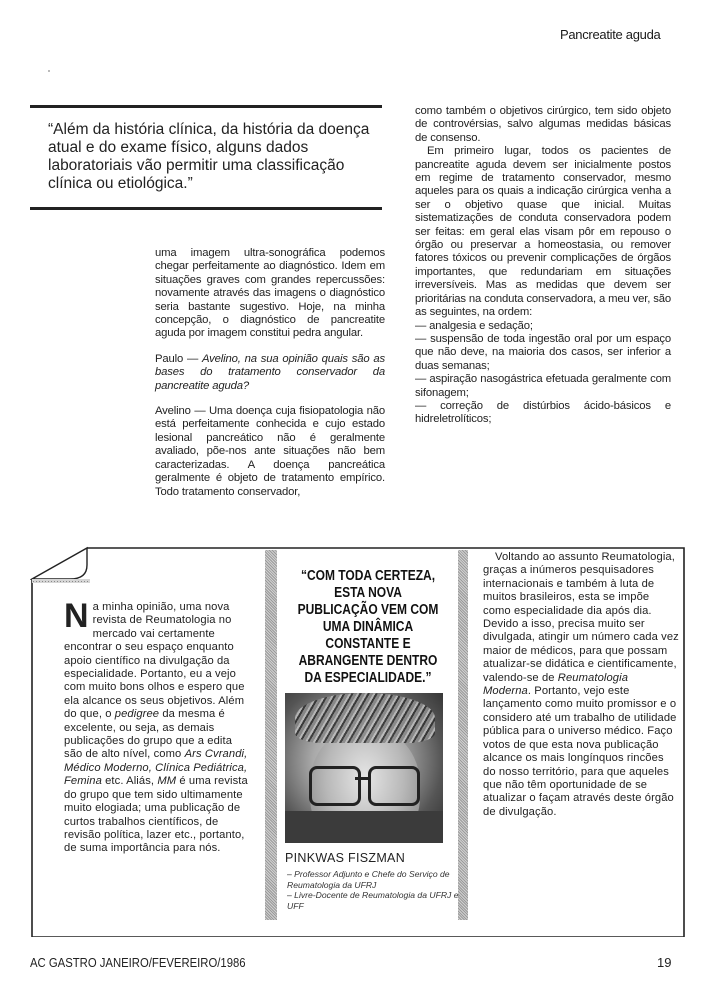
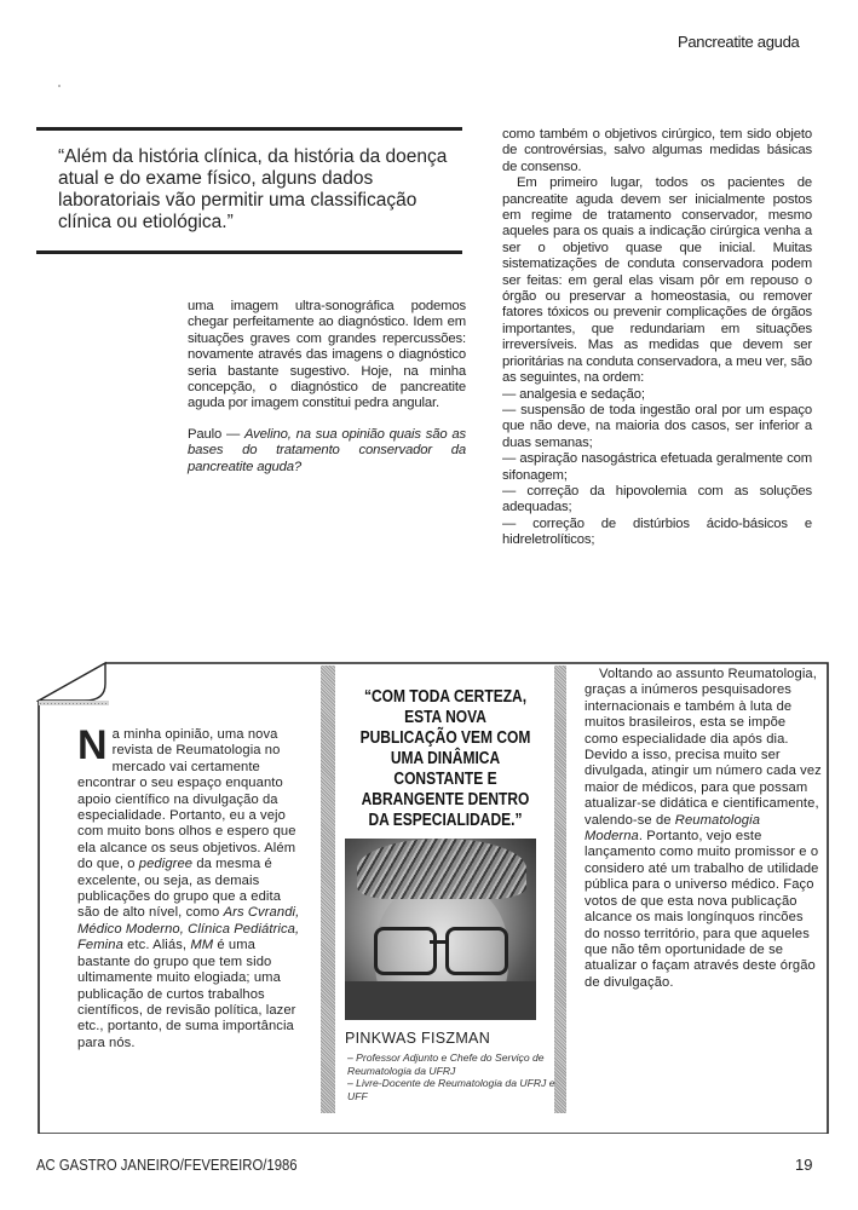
  Pancreatite aguda
  “Além da história clínica, da história da doença atual e do exame físico, alguns dados laboratoriais vão permitir uma classificação clínica ou etiológica.”
  uma imagem ultra-sonográfica podemos chegar perfeitamente ao diagnóstico. Idem em situações graves com grandes repercussões: novamente através das imagens o diagnóstico seria bastante sugestivo. Hoje, na minha concepção, o diagnóstico de pancreatite aguda por imagem constitui pedra angular.
  Paulo — Avelino, na sua opinião quais são as bases do tratamento conservador da pancreatite aguda?
- Avelino — Uma doença cuja fisiopatologia não está perfeitamente conhecida e cujo estado lesional pancreático não é geralmente avaliado, põe-nos ante situações não bem caracterizadas. A doença pancreática geralmente é objeto de tratamento empírico. Todo tratamento conservador,
  como também o objetivos cirúrgico, tem sido objeto de controvérsias, salvo algumas medidas básicas de consenso.
  Em primeiro lugar, todos os pacientes de pancreatite aguda devem ser inicialmente postos em regime de tratamento conservador, mesmo aqueles para os quais a indicação cirúrgica venha a ser o objetivo quase que inicial. Muitas sistematizações de conduta conservadora podem ser feitas: em geral elas visam pôr em repouso o órgão ou preservar a homeostasia, ou remover fatores tóxicos ou prevenir complicações de órgãos importantes, que redundariam em situações irreversíveis. Mas as medidas que devem ser prioritárias na conduta conservadora, a meu ver, são as seguintes, na ordem:
  — analgesia e sedação;
  — suspensão de toda ingestão oral por um espaço que não deve, na maioria dos casos, ser inferior a duas semanas;
  — aspiração nasogástrica efetuada geralmente com sifonagem;
+ — correção da hipovolemia com as soluções adequadas;
  — correção de distúrbios ácido-básicos e hidreletrolíticos;
  N
- a minha opinião, uma nova revista de Reumatologia no mercado vai certamente encontrar o seu espaço enquanto apoio científico na divulgação da especialidade. Portanto, eu a vejo com muito bons olhos e espero que ela alcance os seus objetivos. Além do que, o pedigree da mesma é excelente, ou seja, as demais publicações do grupo que a edita são de alto nível, como Ars Cvrandi, Médico Moderno, Clínica Pediátrica, Femina etc. Aliás, MM é uma revista do grupo que tem sido ultimamente muito elogiada; uma publicação de curtos trabalhos científicos, de revisão política, lazer etc., portanto, de suma importância para nós.
+ a minha opinião, uma nova revista de Reumatologia no mercado vai certamente encontrar o seu espaço enquanto apoio científico na divulgação da especialidade. Portanto, eu a vejo com muito bons olhos e espero que ela alcance os seus objetivos. Além do que, o pedigree da mesma é excelente, ou seja, as demais publicações do grupo que a edita são de alto nível, como Ars Cvrandi, Médico Moderno, Clínica Pediátrica, Femina etc. Aliás, MM é uma bastante do grupo que tem sido ultimamente muito elogiada; uma publicação de curtos trabalhos científicos, de revisão política, lazer etc., portanto, de suma importância para nós.
  “COM TODA CERTEZA, ESTA NOVA PUBLICAÇÃO VEM COM UMA DINÂMICA CONSTANTE E ABRANGENTE DENTRO DA ESPECIALIDADE.”
  PINKWAS FISZMAN
  – Professor Adjunto e Chefe do Serviço de Reumatologia da UFRJ
  – Livre-Docente de Reumatologia da UFRJ e UFF
  Voltando ao assunto Reumatologia, graças a inúmeros pesquisadores internacionais e também à luta de muitos brasileiros, esta se impõe como especialidade dia após dia. Devido a isso, precisa muito ser divulgada, atingir um número cada vez maior de médicos, para que possam atualizar-se didática e cientificamente, valendo-se de Reumatologia Moderna. Portanto, vejo este lançamento como muito promissor e o considero até um trabalho de utilidade pública para o universo médico. Faço votos de que esta nova publicação alcance os mais longínquos rincões do nosso território, para que aqueles que não têm oportunidade de se atualizar o façam através deste órgão de divulgação.
  AC GASTRO JANEIRO/FEVEREIRO/1986
  19
